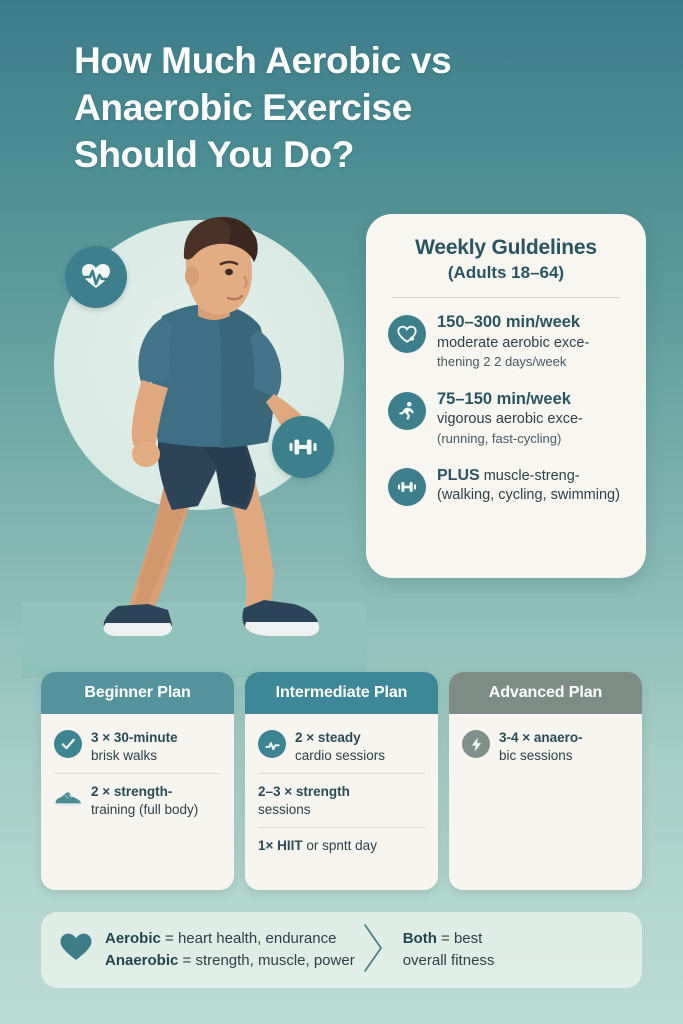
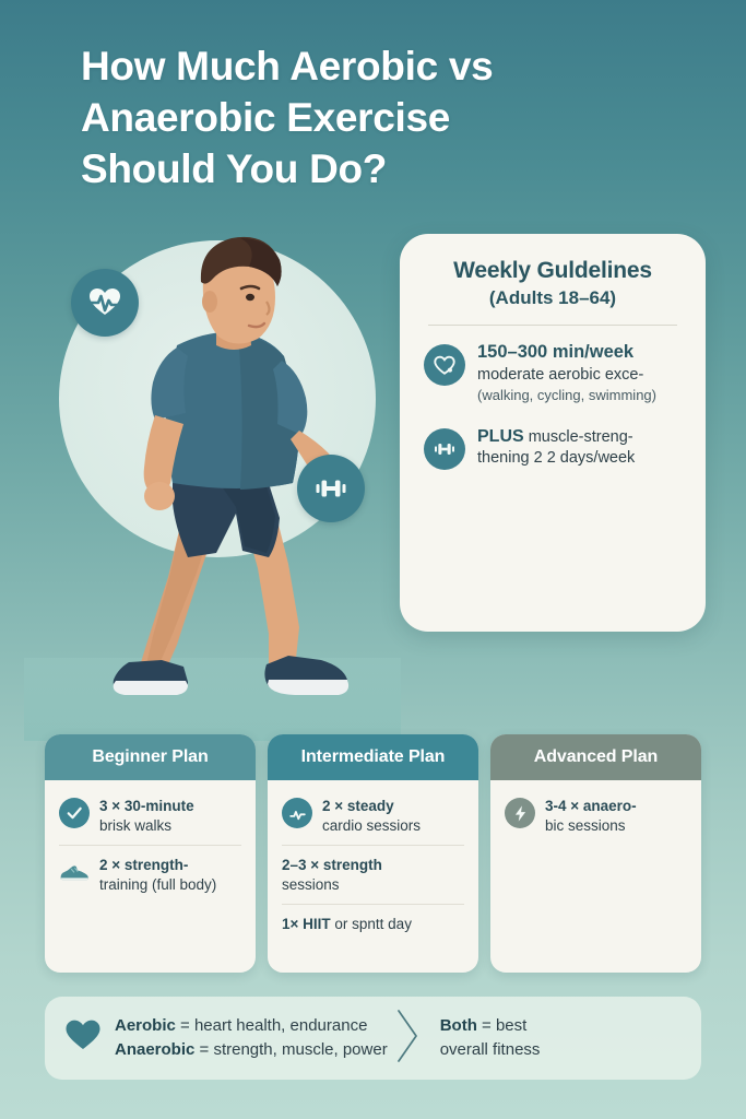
  How Much Aerobic vs
  Anaerobic Exercise
  Should You Do?
  Weekly Guldelines
  (Adults 18–64)
  150–300 min/week
  moderate aerobic exce-
- thening 2 2 days/week
+ (walking, cycling, swimming)
- 75–150 min/week
- vigorous aerobic exce-
- (running, fast-cycling)
  PLUS muscle-streng-
- (walking, cycling, swimming)
+ thening 2 2 days/week
  Beginner Plan
  3 × 30-minute
  brisk walks
  2 × strength-
  training (full body)
  Intermediate Plan
  2 × steady
  cardio sessiors
  2–3 × strength
  sessions
  1× HIIT or spntt day
  Advanced Plan
  3-4 × anaero-
  bic sessions
  Aerobic = heart health, endurance
  Anaerobic = strength, muscle, power
  Both = best
  overall fitness
